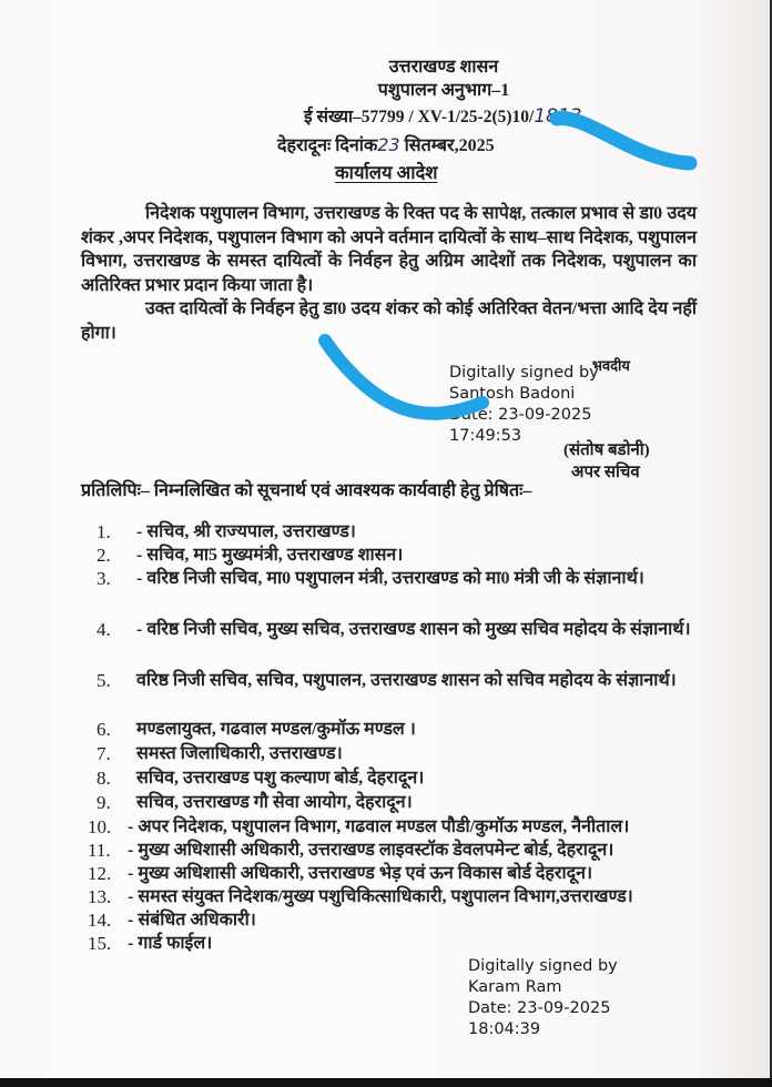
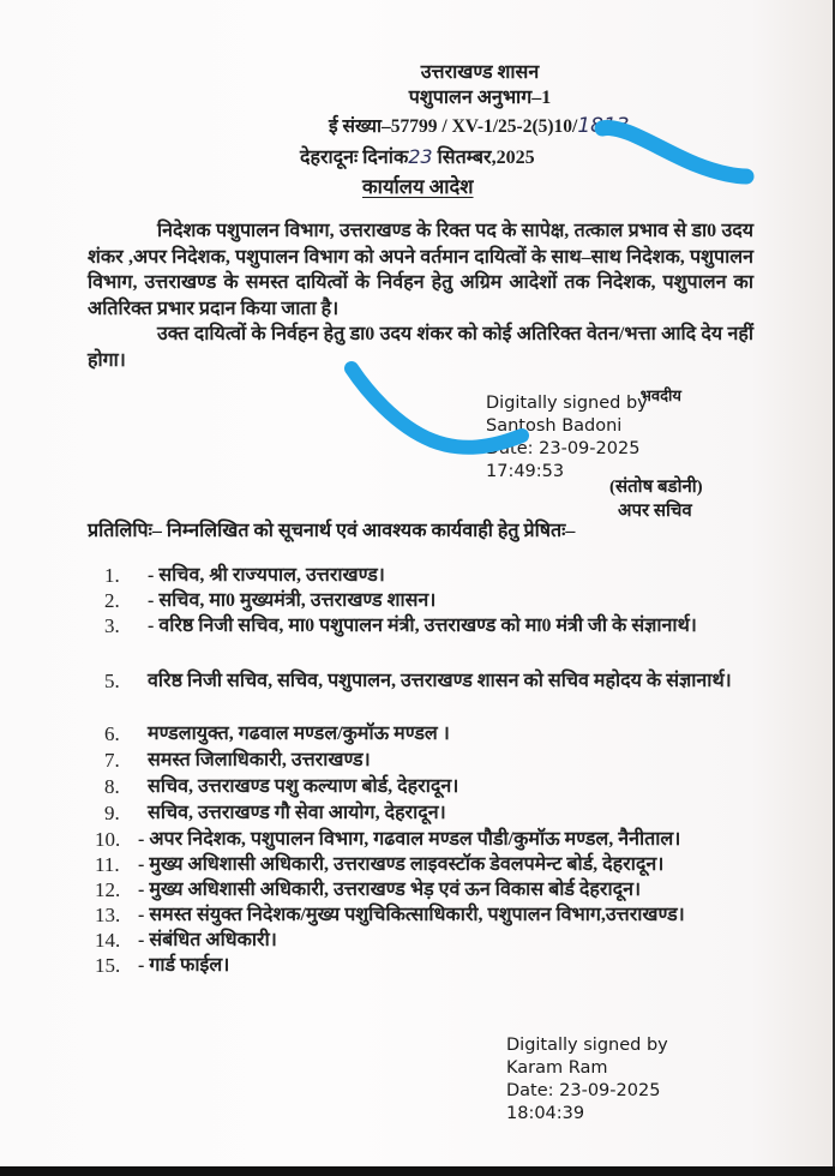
  उत्तराखण्ड शासन
  पशुपालन अनुभाग–1
  ई संख्या–57799 / XV-1/25-2(5)10/1
  देहरादूनः दिनांक23 सितम्बर,2025
  कार्यालय आदेश
  निदेशक पशुपालन विभाग, उत्तराखण्ड के रिक्त पद के सापेक्ष, तत्काल प्रभाव से डा0 उदय शंकर ,अपर निदेशक, पशुपालन विभाग को अपने वर्तमान दायित्वों के साथ–साथ निदेशक, पशुपालन विभाग, उत्तराखण्ड के समस्त दायित्वों के निर्वहन हेतु अग्रिम आदेशों तक निदेशक, पशुपालन का अतिरिक्त प्रभार प्रदान किया जाता है।
  उक्त दायित्वों के निर्वहन हेतु डा0 उदय शंकर को कोई अतिरिक्त वेतन/भत्ता आदि देय नहीं होगा।
  Digitally signed byभवदीय
  Santosh Badoni
  te: 23-09-2025
  17:49:53
  (संतोष बडोनी)
  अपर सचिव
  प्रतिलिपिः– निम्नलिखित को सूचनार्थ एवं आवश्यक कार्यवाही हेतु प्रेषितः–
  1.
  - सचिव, श्री राज्यपाल, उत्तराखण्ड।
  2.
- - सचिव, मा5 मुख्यमंत्री, उत्तराखण्ड शासन।
+ - सचिव, मा0 मुख्यमंत्री, उत्तराखण्ड शासन।
  3.
  - वरिष्ठ निजी सचिव, मा0 पशुपालन मंत्री, उत्तराखण्ड को मा0 मंत्री जी के संज्ञानार्थ।
- 4.
- - वरिष्ठ निजी सचिव, मुख्य सचिव, उत्तराखण्ड शासन को मुख्य सचिव महोदय के संज्ञानार्थ।
  5.
  वरिष्ठ निजी सचिव, सचिव, पशुपालन, उत्तराखण्ड शासन को सचिव महोदय के संज्ञानार्थ।
  6.
  मण्डलायुक्त, गढवाल मण्डल/कुमॉऊ मण्डल ।
  7.
  समस्त जिलाधिकारी, उत्तराखण्ड।
  8.
  सचिव, उत्तराखण्ड पशु कल्याण बोर्ड, देहरादून।
  9.
  सचिव, उत्तराखण्ड गौ सेवा आयोग, देहरादून।
  10.
  - अपर निदेशक, पशुपालन विभाग, गढवाल मण्डल पौडी/कुमॉऊ मण्डल, नैनीताल।
  11.
  - मुख्य अधिशासी अधिकारी, उत्तराखण्ड लाइवस्टॉक डेवलपमेन्ट बोर्ड, देहरादून।
  12.
  - मुख्य अधिशासी अधिकारी, उत्तराखण्ड भेड़ एवं ऊन विकास बोर्ड देहरादून।
  13.
  - समस्त संयुक्त निदेशक/मुख्य पशुचिकित्साधिकारी, पशुपालन विभाग,उत्तराखण्ड।
  14.
  - संबंधित अधिकारी।
  15.
  - गार्ड फाईल।
  Digitally signed by
  Karam Ram
  Date: 23-09-2025
  18:04:39
